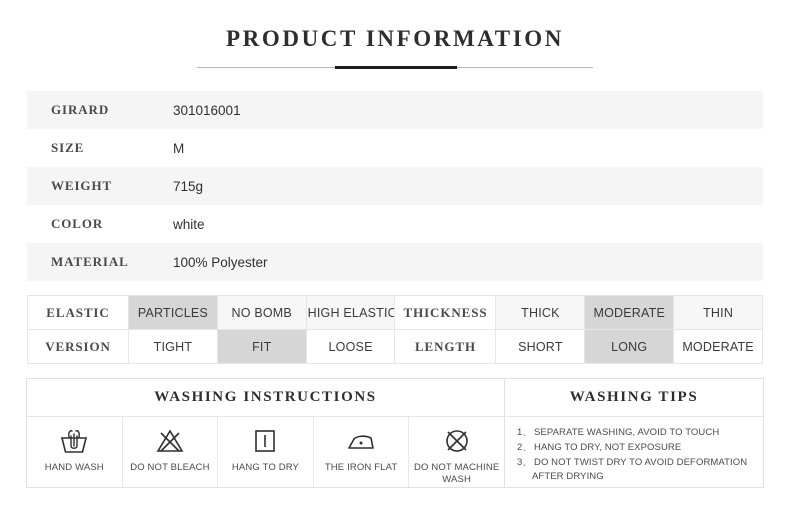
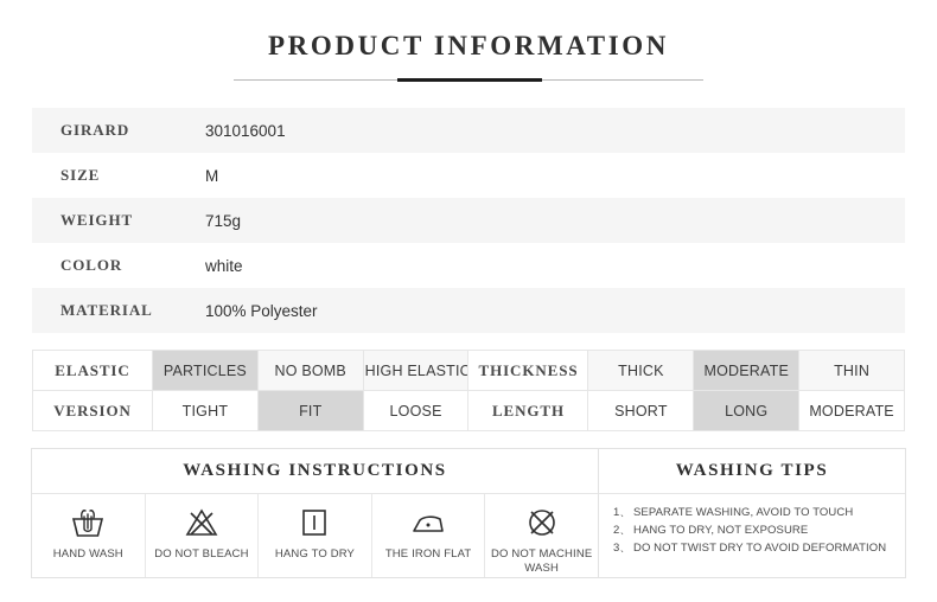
  PRODUCT INFORMATION
  GIRARD	301016001
  SIZE	M
  WEIGHT	715g
  COLOR	white
  MATERIAL	100% Polyester
  ELASTIC	PARTICLES	NO BOMB	HIGH ELASTIC	THICKNESS	THICK	MODERATE	THIN
  VERSION	TIGHT	FIT	LOOSE	LENGTH	SHORT	LONG	MODERATE
  WASHING INSTRUCTIONS
  HAND WASH
  DO NOT BLEACH
  HANG TO DRY
  THE IRON FLAT
  DO NOT MACHINE WASH
  WASHING TIPS
  1、 SEPARATE WASHING, AVOID TO TOUCH
  2、 HANG TO DRY, NOT EXPOSURE
  3、 DO NOT TWIST DRY TO AVOID DEFORMATION
- AFTER DRYING
